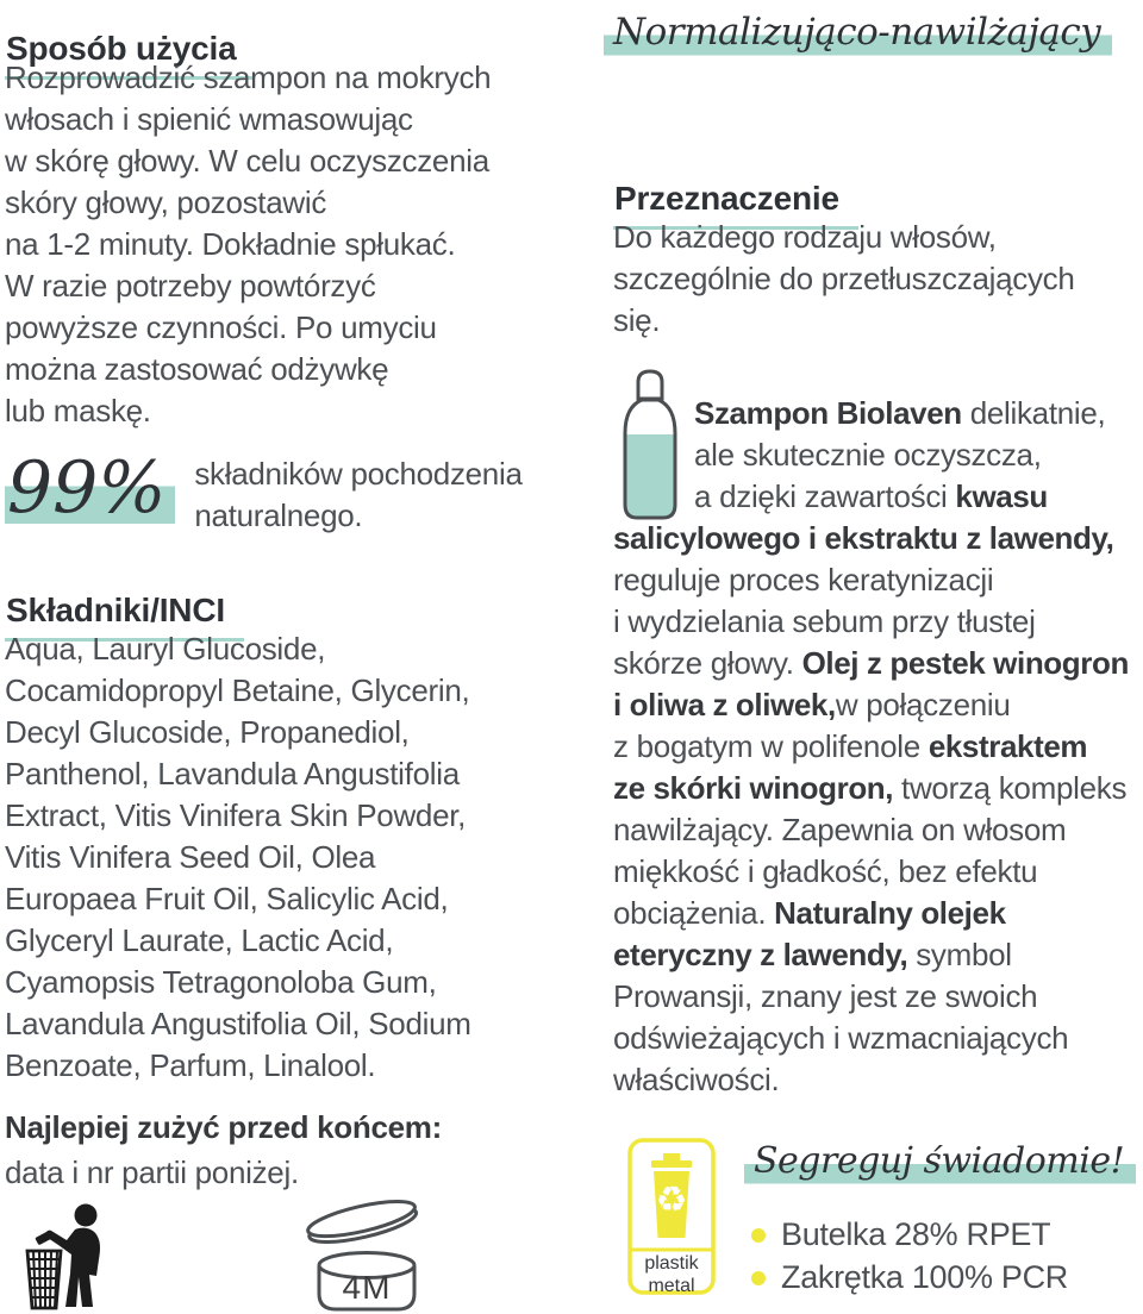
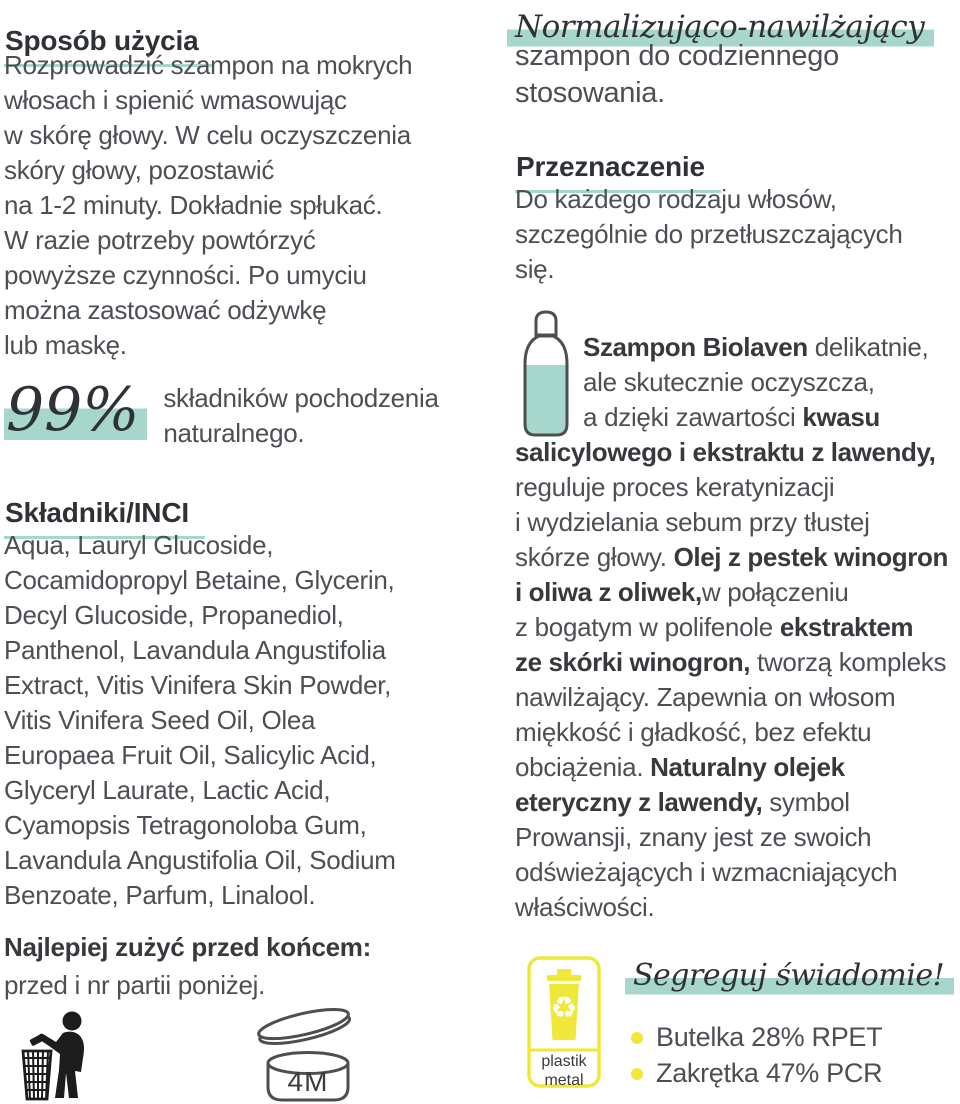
  Sposób użycia
  Rozprowadzić szampon na mokrych
  włosach i spienić wmasowując
  w skórę głowy. W celu oczyszczenia
  skóry głowy, pozostawić
  na 1-2 minuty. Dokładnie spłukać.
  W razie potrzeby powtórzyć
  powyższe czynności. Po umyciu
  można zastosować odżywkę
  lub maskę.
  99%
  składników pochodzenia
  naturalnego.
  Składniki/INCI
  Aqua, Lauryl Glucoside,
  Cocamidopropyl Betaine, Glycerin,
  Decyl Glucoside, Propanediol,
  Panthenol, Lavandula Angustifolia
  Extract, Vitis Vinifera Skin Powder,
  Vitis Vinifera Seed Oil, Olea
  Europaea Fruit Oil, Salicylic Acid,
  Glyceryl Laurate, Lactic Acid,
  Cyamopsis Tetragonoloba Gum,
  Lavandula Angustifolia Oil, Sodium
  Benzoate, Parfum, Linalool.
  Najlepiej zużyć przed końcem:
- data i nr partii poniżej.
+ przed i nr partii poniżej.
  4M
  Normalizująco-nawilżający
+ szampon do codziennego
+ stosowania.
  Przeznaczenie
  Do każdego rodzaju włosów,
  szczególnie do przetłuszczających
  się.
  Szampon Biolaven delikatnie,
  ale skutecznie oczyszcza,
  a dzięki zawartości kwasu
  salicylowego i ekstraktu z lawendy,
  reguluje proces keratynizacji
  i wydzielania sebum przy tłustej
  skórze głowy. Olej z pestek winogron
  i oliwa z oliwek,w połączeniu
  z bogatym w polifenole ekstraktem
  ze skórki winogron, tworzą kompleks
  nawilżający. Zapewnia on włosom
  miękkość i gładkość, bez efektu
  obciążenia. Naturalny olejek
  eteryczny z lawendy, symbol
  Prowansji, znany jest ze swoich
  odświeżających i wzmacniających
  właściwości.
  ♻
  plastik
  metal
  Segreguj świadomie!
  Butelka 28% RPET
- Zakrętka 100% PCR
+ Zakrętka 47% PCR
